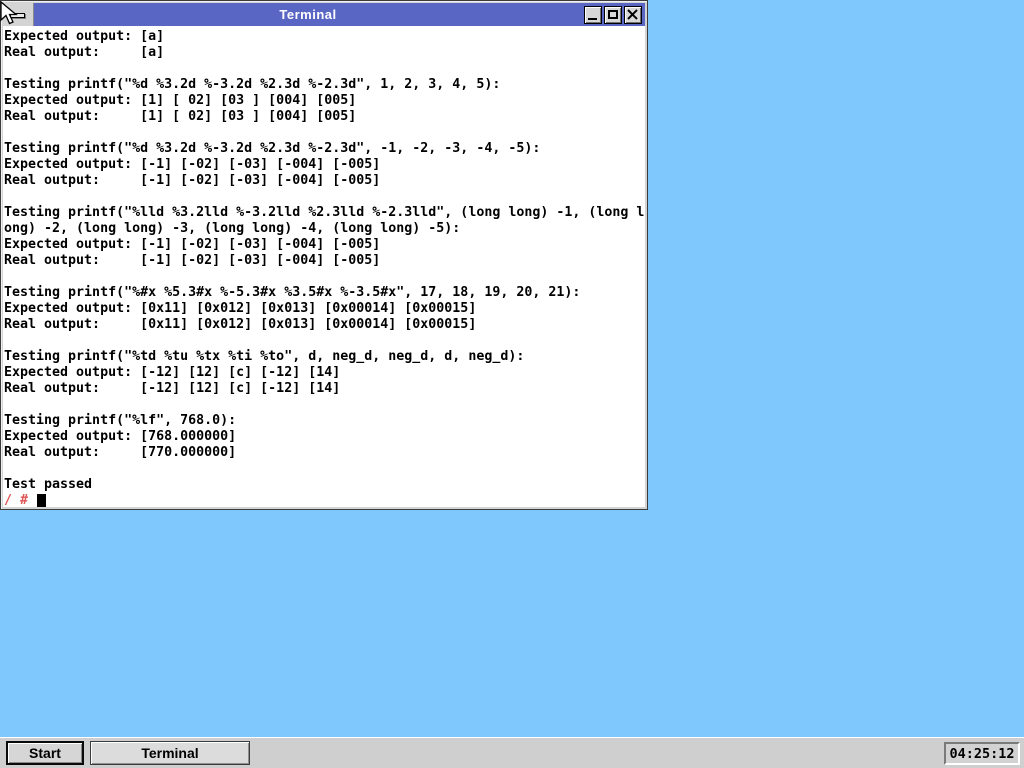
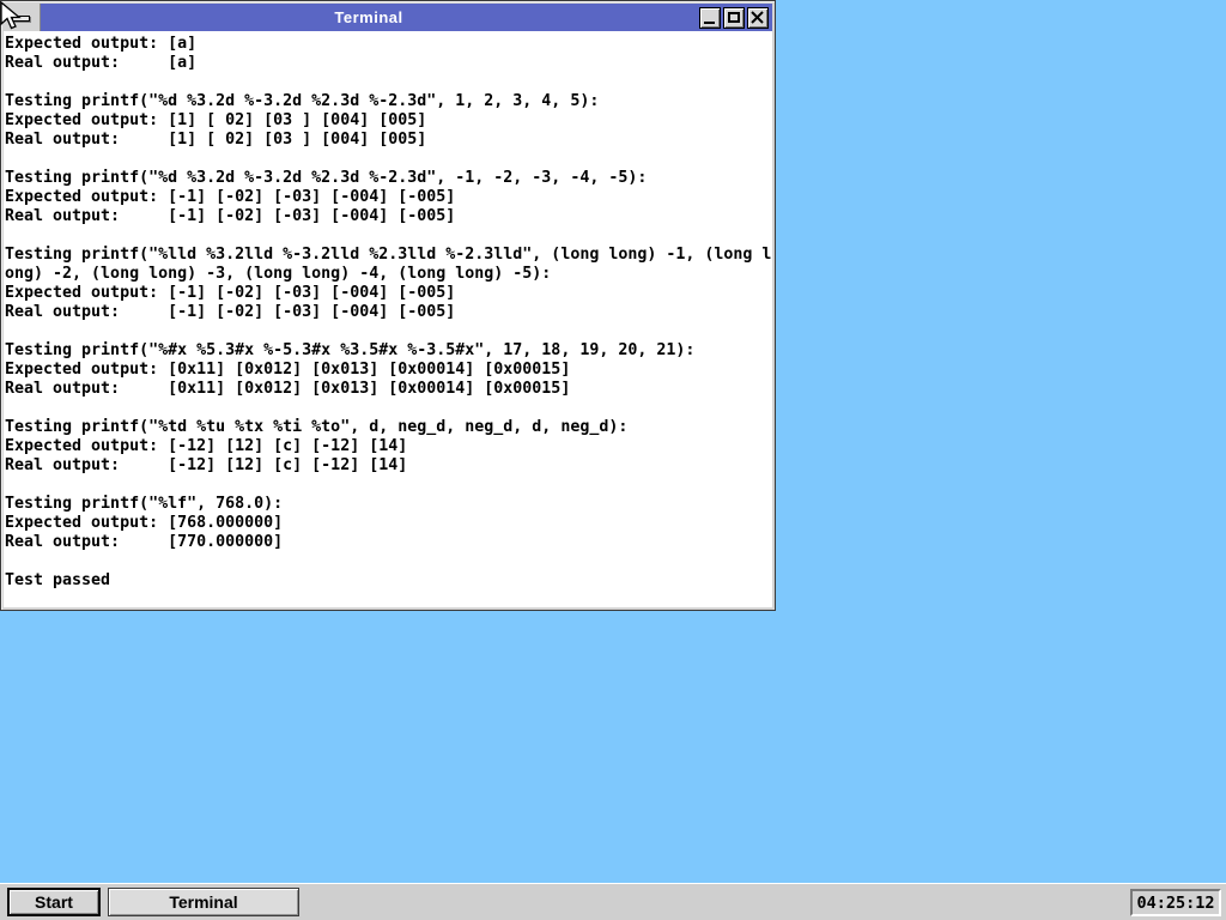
  Terminal
  Expected output: [a]
  Real output: [a]
  Testing printf("%d %3.2d %-3.2d %2.3d %-2.3d", 1, 2, 3, 4, 5):
  Expected output: [1] [ 02] [03 ] [004] [005]
  Real output: [1] [ 02] [03 ] [004] [005]
  Testing printf("%d %3.2d %-3.2d %2.3d %-2.3d", -1, -2, -3, -4, -5):
  Expected output: [-1] [-02] [-03] [-004] [-005]
  Real output: [-1] [-02] [-03] [-004] [-005]
  Testing printf("%lld %3.2lld %-3.2lld %2.3lld %-2.3lld", (long long) -1, (long l
  ong) -2, (long long) -3, (long long) -4, (long long) -5):
  Expected output: [-1] [-02] [-03] [-004] [-005]
  Real output: [-1] [-02] [-03] [-004] [-005]
  Testing printf("%#x %5.3#x %-5.3#x %3.5#x %-3.5#x", 17, 18, 19, 20, 21):
  Expected output: [0x11] [0x012] [0x013] [0x00014] [0x00015]
  Real output: [0x11] [0x012] [0x013] [0x00014] [0x00015]
  Testing printf("%td %tu %tx %ti %to", d, neg_d, neg_d, d, neg_d):
  Expected output: [-12] [12] [c] [-12] [14]
  Real output: [-12] [12] [c] [-12] [14]
  Testing printf("%lf", 768.0):
  Expected output: [768.000000]
  Real output: [770.000000]
  Test passed
- / #
  Start
  Terminal
  04:25:12
